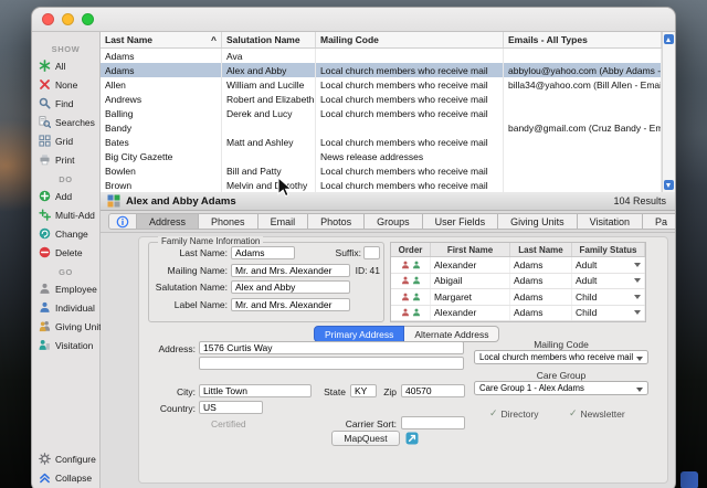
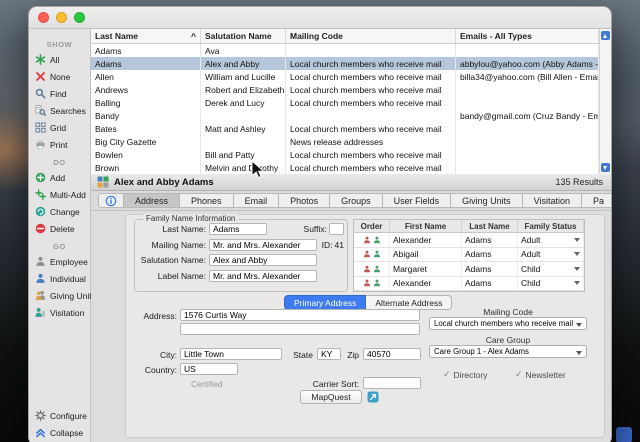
  SHOW
  All
  None
  Find
  Searches
  Grid
  Print
  DO
  Add
  Multi-Add
  Change
  Delete
  GO
  Employee
  Individual
  Giving Uni
  Visitation
  Configure
  Collapse
  Last Name
  ^
  Salutation Name
  Mailing Code
  Emails - All Types
  Adams
  Ava
  Adams
  Alex and Abby
  Local church members who receive mail
  Allen
  William and Lucille
  Local church members who receive mail
  billa34@yahoo.com (Bill Allen - Ema
  Andrews
  Robert and Elizabeth
  Local church members who receive mail
  Balling
  Derek and Lucy
  Local church members who receive mail
  Bandy
  bandy@gmail.com (Cruz Bandy - Em
  Bates
  Matt and Ashley
  Local church members who receive mail
  Big City Gazette
  News release addresses
  Bowlen
  Bill and Patty
  Local church members who receive mail
  Brown
  Melvin androthy
  Local church members who receive mail
  Alex and Abby Adams
- 104 Results
+ 135 Results
  Address
  Phones
  Email
  Photos
  Groups
  User Fields
  Giving Units
  Visitation
  Pa
  Family Name Information
  Last Name:
  Adams
  Suffix:
  Mailing Name:
  Mr. and Mrs. Alexander
  ID:
  41
  Salutation Name:
  Alex and Abby
  Label Name:
  Mr. and Mrs. Alexander
  Order
  First Name
  Last Name
  Family Status
  Alexander
  Adams
  Adult
  Abigail
  Adams
  Adult
  Margaret
  Adams
  Child
  Alexander
  Adams
  Child
  Primary Address
  Alternate Address
  Address:
  1576 Curtis Way
  City:
  Little Town
  State
  KY
  Zip
  40570
  Country:
  US
  Certified
  Carrier Sort:
  MapQuest
  Mailing Code
  Local church members who receive mail
  Care Group
  Care Group 1 - Alex Adams
  ✓
  Directory
  ✓
  Newsletter
